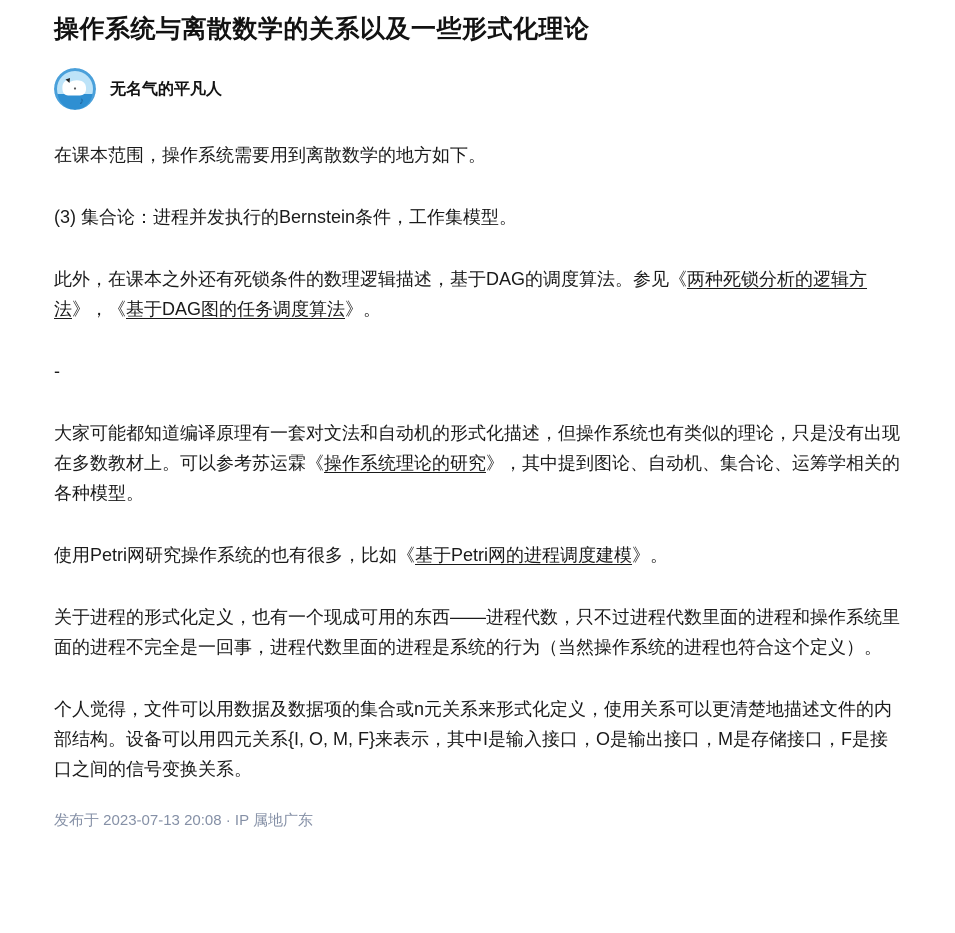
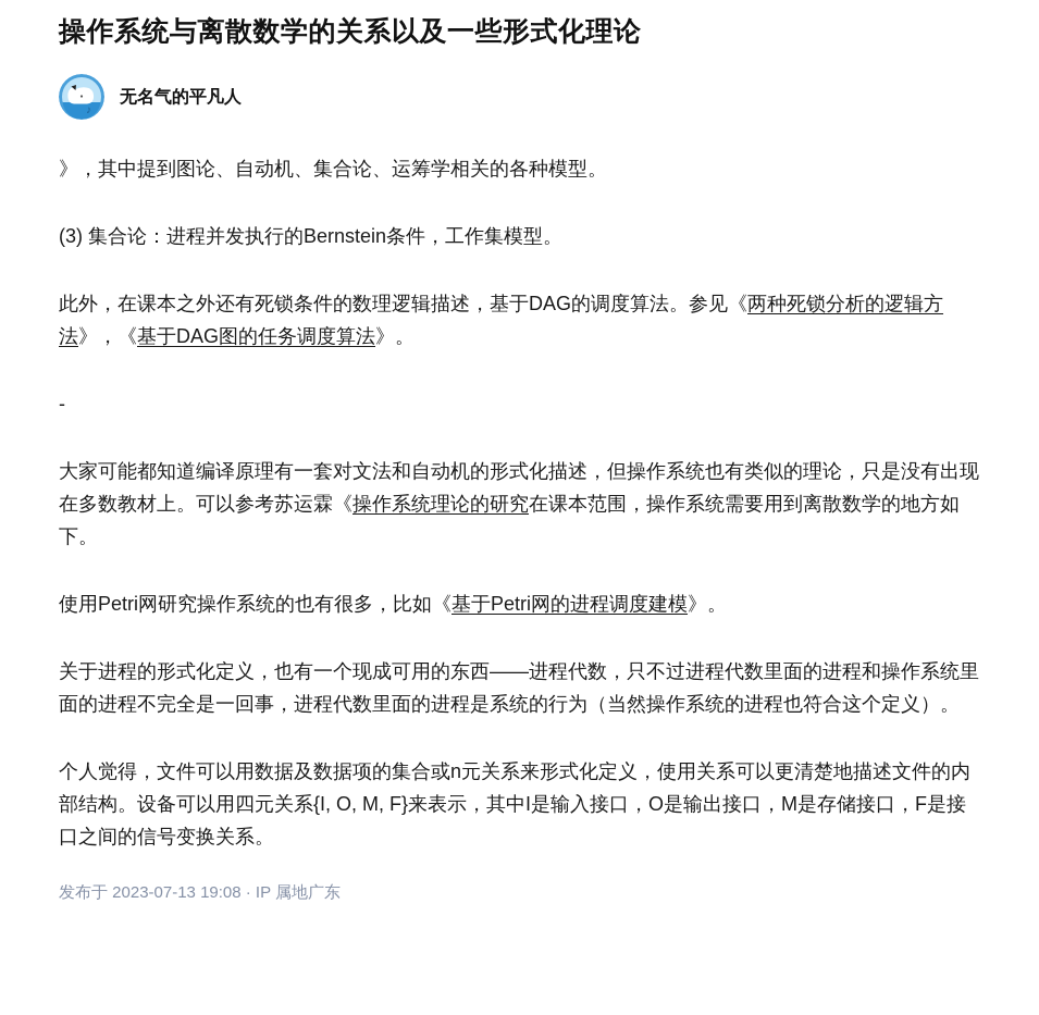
  操作系统与离散数学的关系以及一些形式化理论
  ♪
  无名气的平凡人
- 在课本范围，操作系统需要用到离散数学的地方如下。
+ 》，其中提到图论、自动机、集合论、运筹学相关的各种模型。
  (3) 集合论：进程并发执行的Bernstein条件，工作集模型。
  此外，在课本之外还有死锁条件的数理逻辑描述，基于DAG的调度算法。参见《两种死锁分析的逻辑方法》，《基于DAG图的任务调度算法》。
  -
- 大家可能都知道编译原理有一套对文法和自动机的形式化描述，但操作系统也有类似的理论，只是没有出现在多数教材上。可以参考苏运霖《操作系统理论的研究》，其中提到图论、自动机、集合论、运筹学相关的各种模型。
+ 大家可能都知道编译原理有一套对文法和自动机的形式化描述，但操作系统也有类似的理论，只是没有出现在多数教材上。可以参考苏运霖《操作系统理论的研究在课本范围，操作系统需要用到离散数学的地方如下。
  使用Petri网研究操作系统的也有很多，比如《基于Petri网的进程调度建模》。
  关于进程的形式化定义，也有一个现成可用的东西——进程代数，只不过进程代数里面的进程和操作系统里面的进程不完全是一回事，进程代数里面的进程是系统的行为（当然操作系统的进程也符合这个定义）。
  个人觉得，文件可以用数据及数据项的集合或n元关系来形式化定义，使用关系可以更清楚地描述文件的内部结构。设备可以用四元关系{I, O, M, F}来表示，其中I是输入接口，O是输出接口，M是存储接口，F是接口之间的信号变换关系。
- 发布于 2023-07-13 20:08 · IP 属地广东
+ 发布于 2023-07-13 19:08 · IP 属地广东
